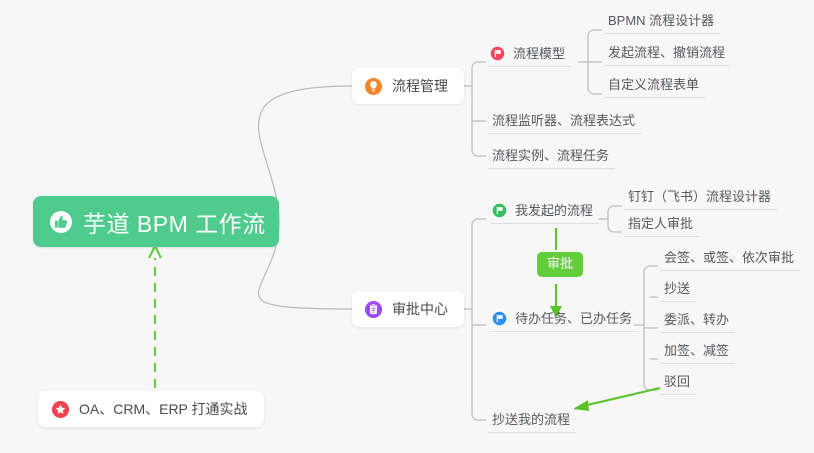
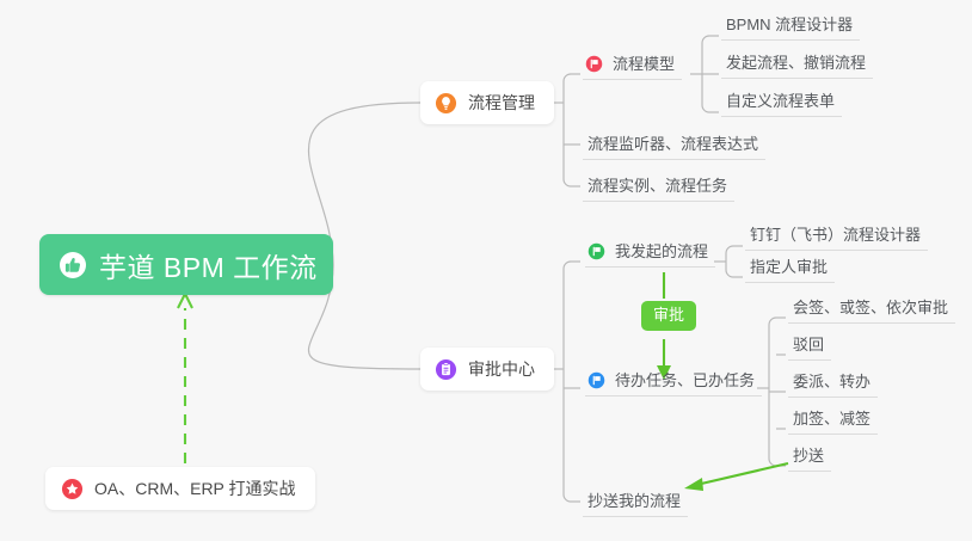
  芋道 BPM 工作流
  流程管理
  审批中心
  OA、CRM、ERP 打通实战
  流程模型
  流程监听器、流程表达式
  流程实例、流程任务
  BPMN 流程设计器
  发起流程、撤销流程
  自定义流程表单
  我发起的流程
  待办任务、已办任务
  抄送我的流程
  钉钉（飞书）流程设计器
  指定人审批
  会签、或签、依次审批
- 抄送
+ 驳回
  委派、转办
  加签、减签
- 驳回
+ 抄送
  审批
